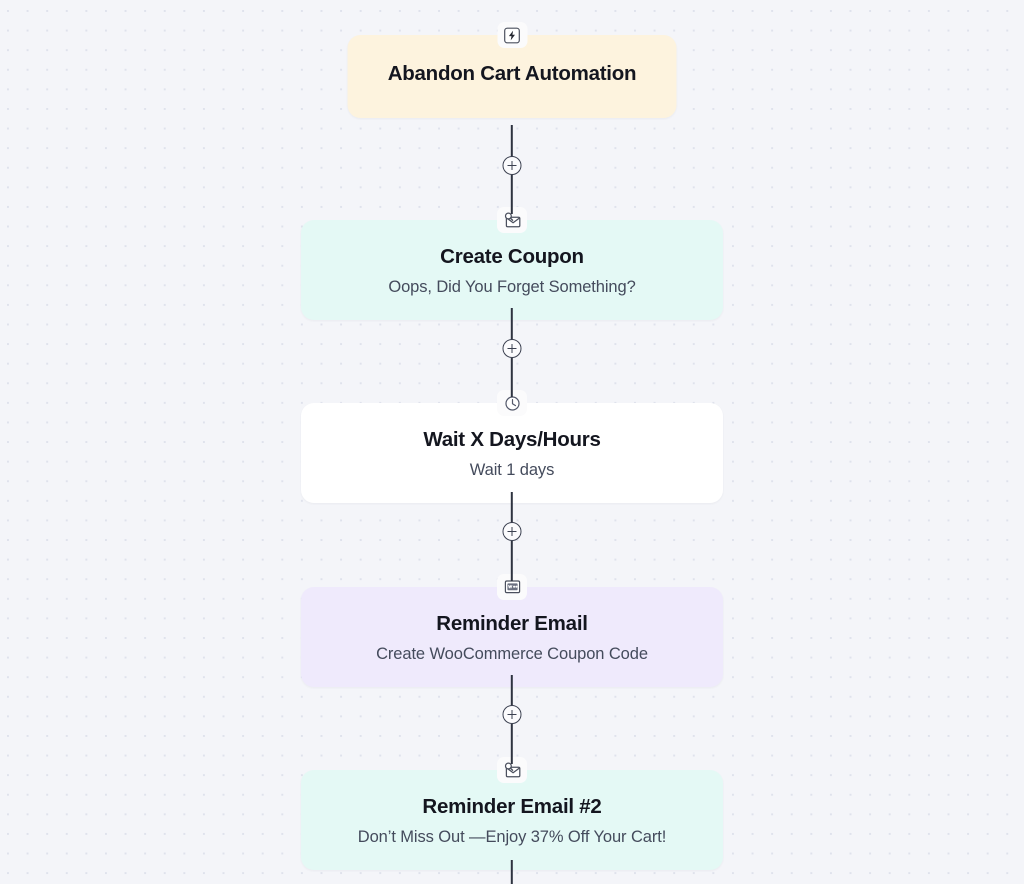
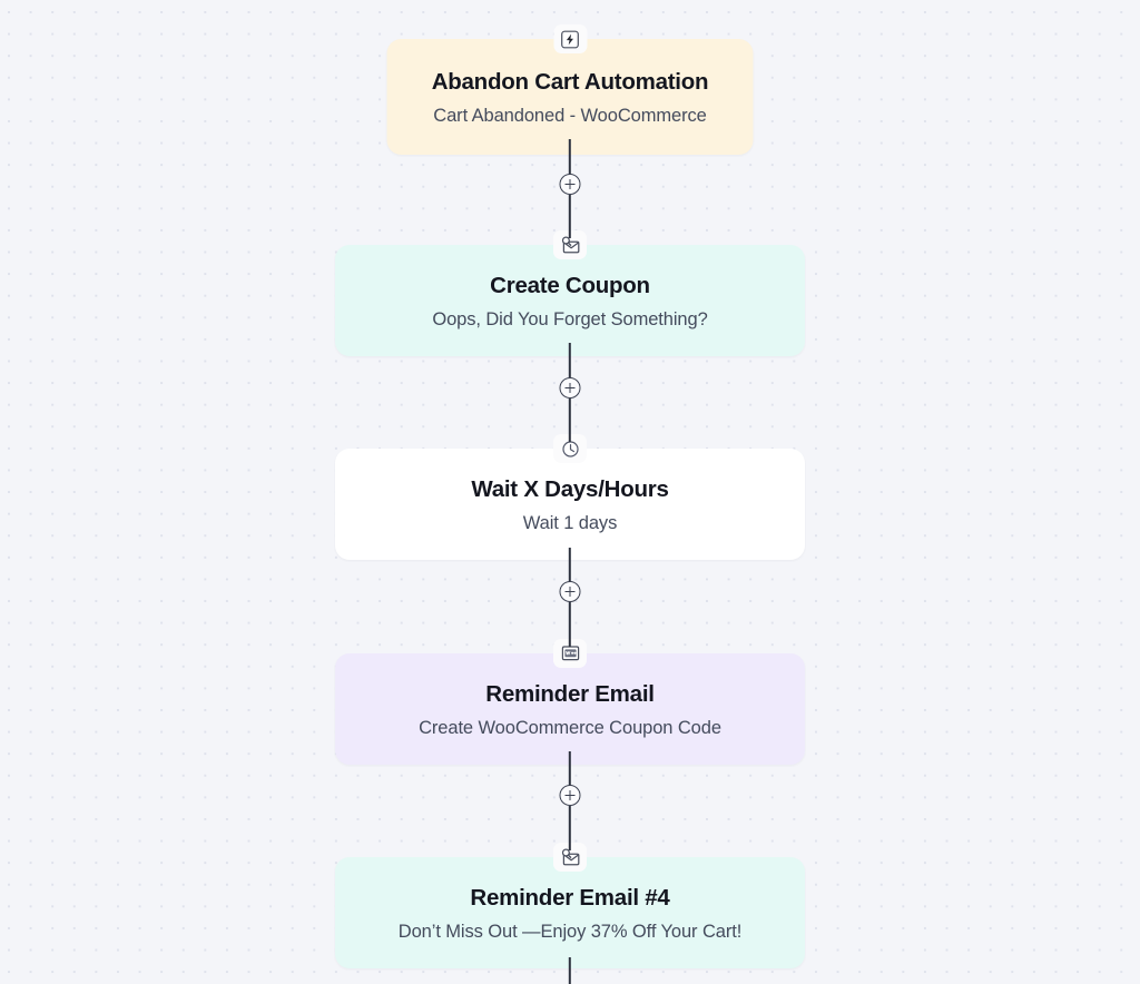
  Abandon Cart Automation
+ Cart Abandoned - WooCommerce
  Create Coupon
  Oops, Did You Forget Something?
  Wait X Days/Hours
  Wait 1 days
  Reminder Email
  Create WooCommerce Coupon Code
- Reminder Email #2
+ Reminder Email #4
  Don’t Miss Out —Enjoy 37% Off Your Cart!
